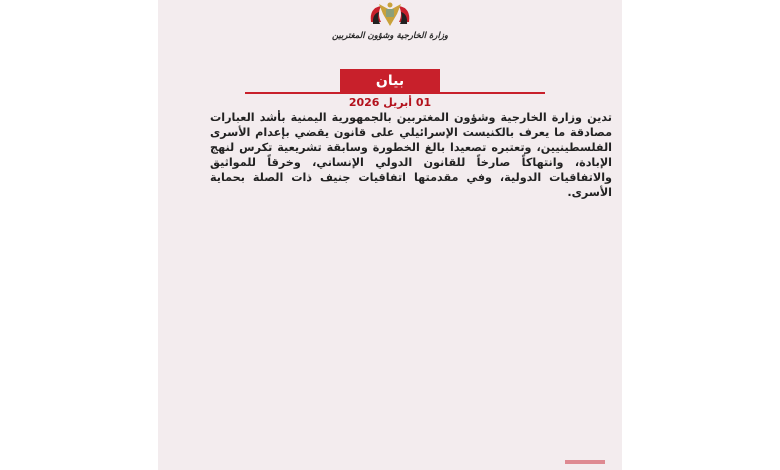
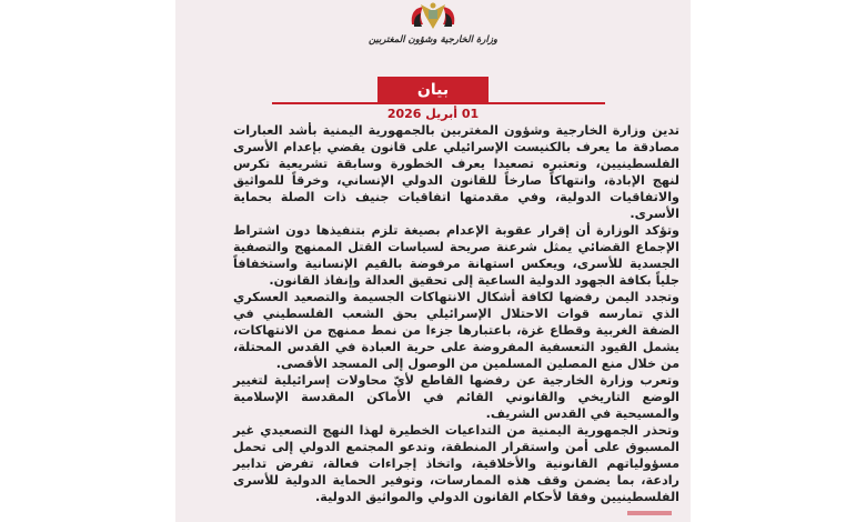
  وزارة الخارجية وشؤون المغتربين
  بيان
  01 أبريل 2026
- تدين وزارة الخارجية وشؤون المغتربين بالجمهورية اليمنية بأشد العبارات مصادقة ما يعرف بالكنيست الإسرائيلي على قانون يقضي بإعدام الأسرى الفلسطينيين، وتعتبره تصعيدا بالغ الخطورة وسابقة تشريعية تكرس لنهج الإبادة، وانتهاكاً صارخاً للقانون الدولي الإنساني، وخرقاً للمواثيق والاتفاقيات الدولية، وفي مقدمتها اتفاقيات جنيف ذات الصلة بحماية الأسرى.
+ تدين وزارة الخارجية وشؤون المغتربين بالجمهورية اليمنية بأشد العبارات مصادقة ما يعرف بالكنيست الإسرائيلي على قانون يقضي بإعدام الأسرى الفلسطينيين، وتعتبره تصعيدا يعرف الخطورة وسابقة تشريعية تكرس لنهج الإبادة، وانتهاكاً صارخاً للقانون الدولي الإنساني، وخرقاً للمواثيق والاتفاقيات الدولية، وفي مقدمتها اتفاقيات جنيف ذات الصلة بحماية الأسرى.
+ وتؤكد الوزارة أن إقرار عقوبة الإعدام بصيغة تلزم بتنفيذها دون اشتراط الإجماع القضائي يمثل شرعنة صريحة لسياسات القتل الممنهج والتصفية الجسدية للأسرى، ويعكس استهانة مرفوضة بالقيم الإنسانية واستخفافاً جلياً بكافة الجهود الدولية الساعية إلى تحقيق العدالة وإنفاذ القانون.
+ وتجدد اليمن رفضها لكافة أشكال الانتهاكات الجسيمة والتصعيد العسكري الذي تمارسه قوات الاحتلال الإسرائيلي بحق الشعب الفلسطيني في الضفة الغربية وقطاع غزة، باعتبارها جزءا من نمط ممنهج من الانتهاكات، يشمل القيود التعسفية المفروضة على حرية العبادة في القدس المحتلة، من خلال منع المصلين المسلمين من الوصول إلى المسجد الأقصى.
+ وتعرب وزارة الخارجية عن رفضها القاطع لأيّ محاولات إسرائيلية لتغيير الوضع التاريخي والقانوني القائم في الأماكن المقدسة الإسلامية والمسيحية في القدس الشريف.
+ وتحذر الجمهورية اليمنية من التداعيات الخطيرة لهذا النهج التصعيدي غير المسبوق على أمن واستقرار المنطقة، وتدعو المجتمع الدولي إلى تحمل مسؤولياتهم القانونية والأخلاقية، واتخاذ إجراءات فعالة، تفرض تدابير رادعة، بما يضمن وقف هذه الممارسات، وتوفير الحماية الدولية للأسرى الفلسطينيين وفقا لأحكام القانون الدولي والمواثيق الدولية.
